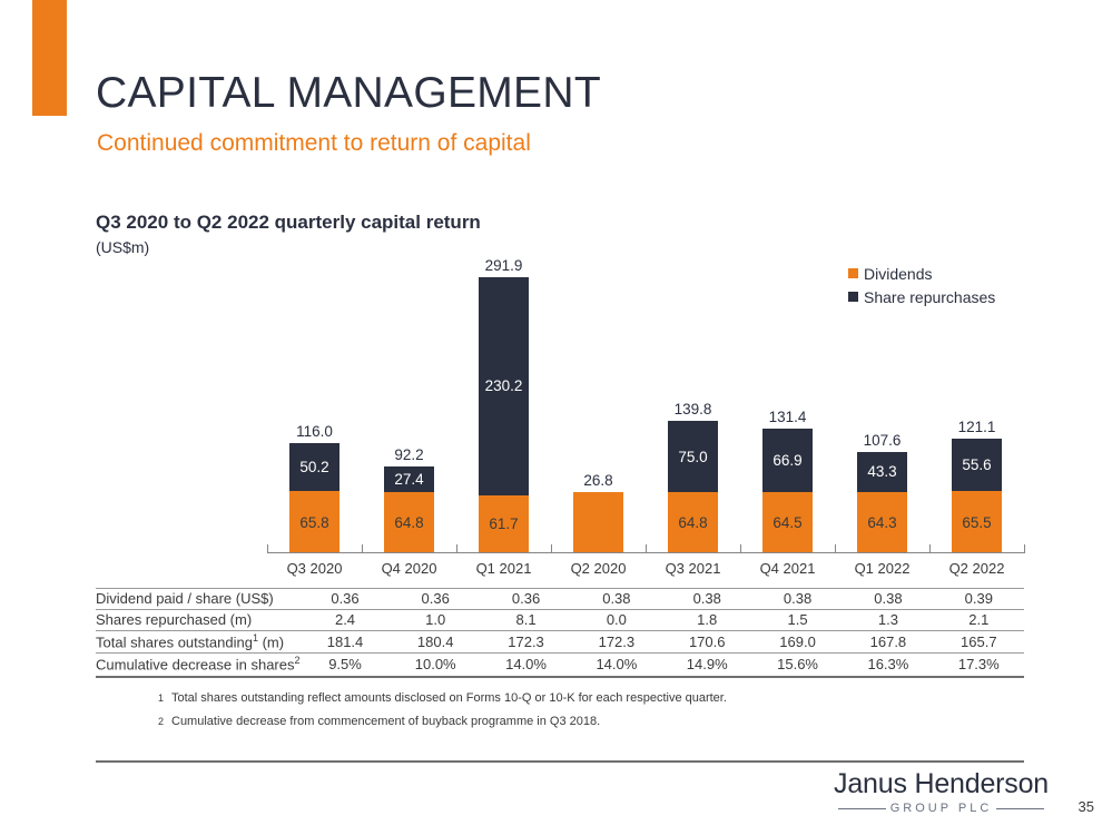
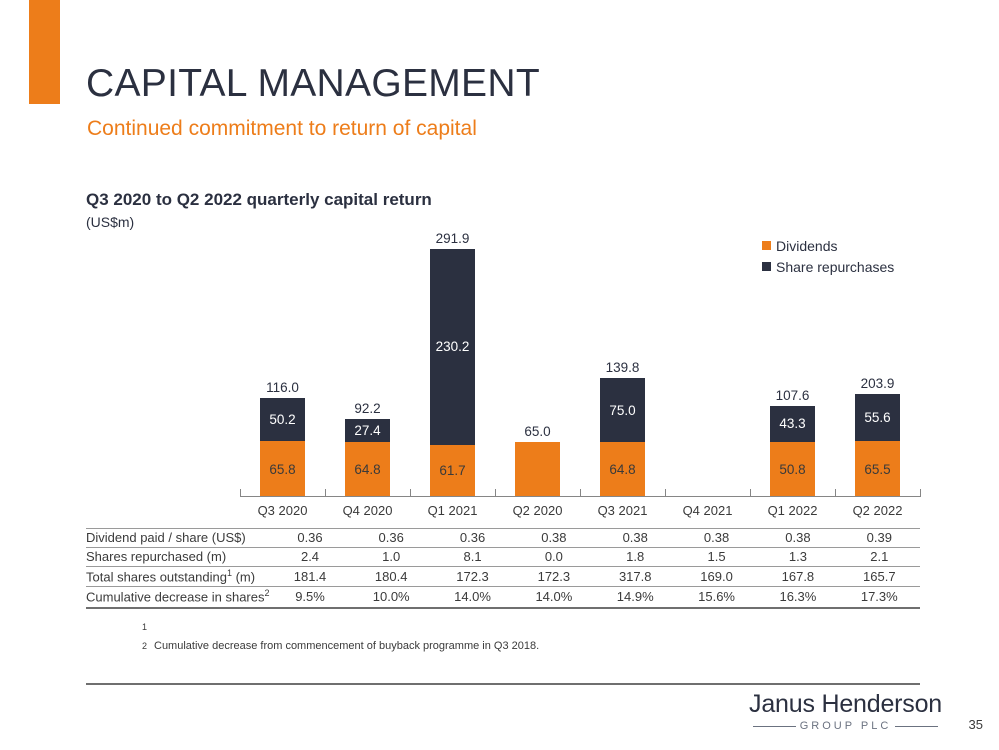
  CAPITAL MANAGEMENT
  Continued commitment to return of capital
  Q3 2020 to Q2 2022 quarterly capital return
  (US$m)
  Dividends
  Share repurchases
  50.2
  65.8
  116.0
  27.4
  64.8
  92.2
  230.2
  61.7
  291.9
- 26.8
+ 65.0
  75.0
  64.8
  139.8
- 66.9
- 64.5
- 131.4
  43.3
- 64.3
+ 50.8
  107.6
  55.6
  65.5
- 121.1
+ 203.9
  Q3 2020
  Q4 2020
  Q1 2021
  Q2 2020
  Q3 2021
  Q4 2021
  Q1 2022
  Q2 2022
  Dividend paid / share (US$)	0.36	0.36	0.36	0.38	0.38	0.38	0.38	0.39
  Shares repurchased (m)	2.4	1.0	8.1	0.0	1.8	1.5	1.3	2.1
- Total shares outstanding1 (m)	181.4	180.4	172.3	172.3	170.6	169.0	167.8	165.7
+ Total shares outstanding1 (m)	181.4	180.4	172.3	172.3	317.8	169.0	167.8	165.7
  Cumulative decrease in shares2	9.5%	10.0%	14.0%	14.0%	14.9%	15.6%	16.3%	17.3%
  1
- Total shares outstanding reflect amounts disclosed on Forms 10-Q or 10-K for each respective quarter.
  2
  Cumulative decrease from commencement of buyback programme in Q3 2018.
  Janus Henderson
  GROUP PLC
  35
